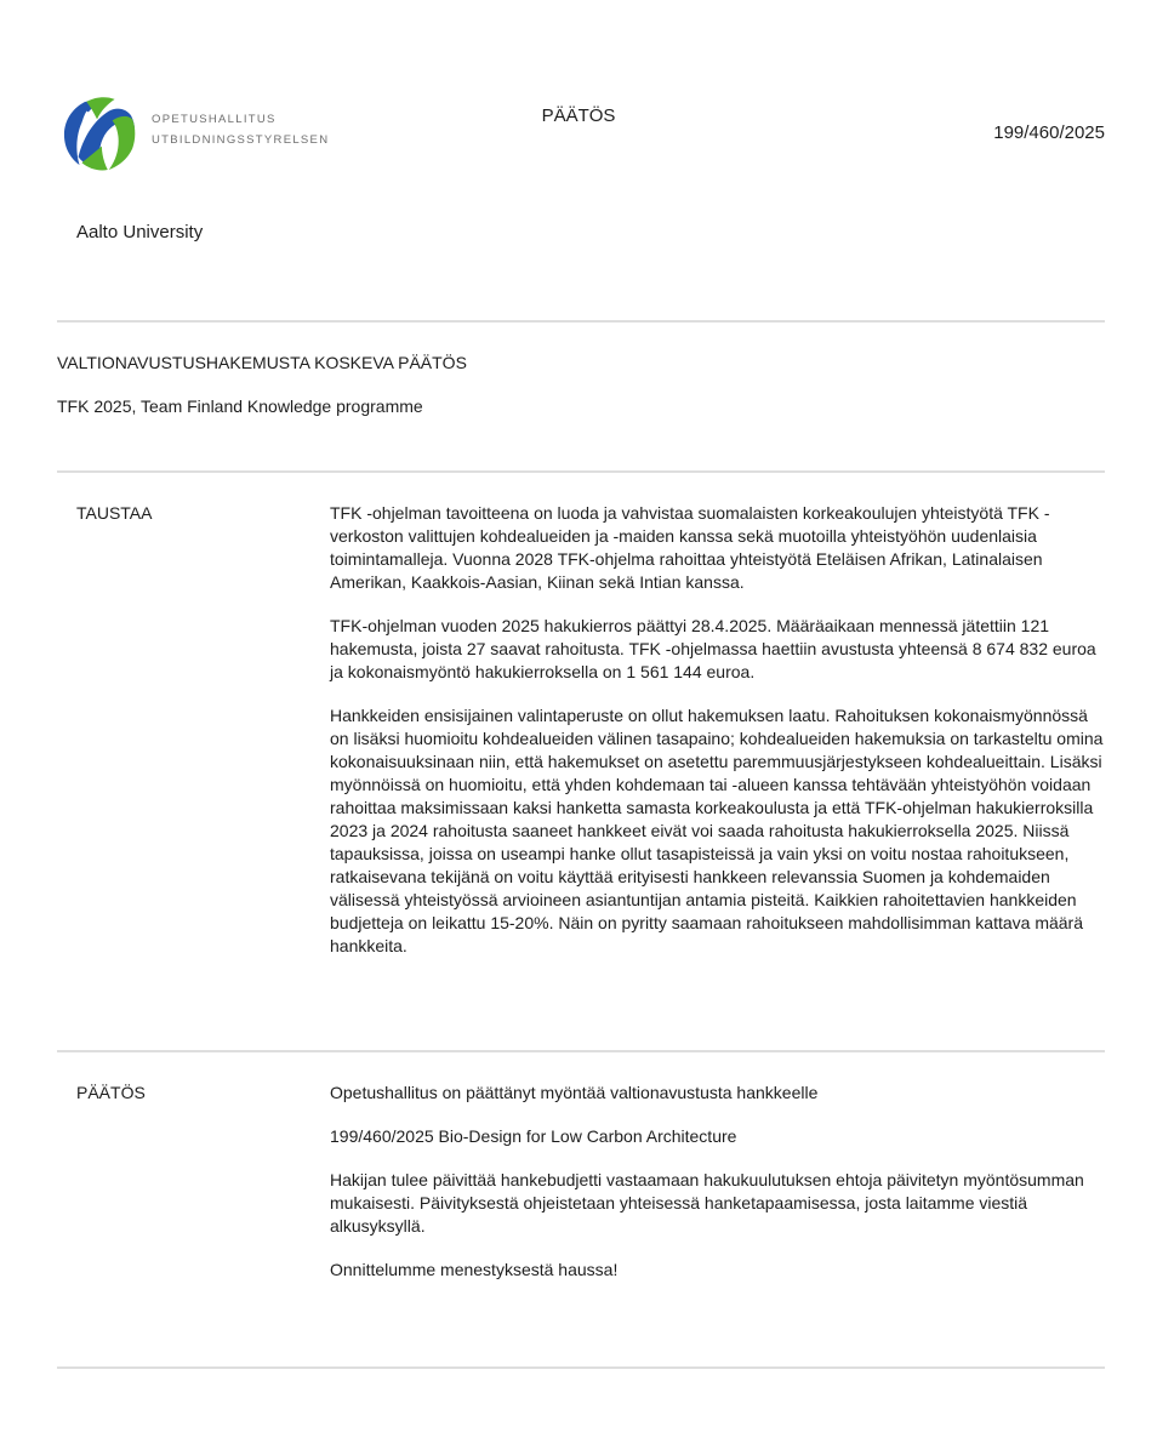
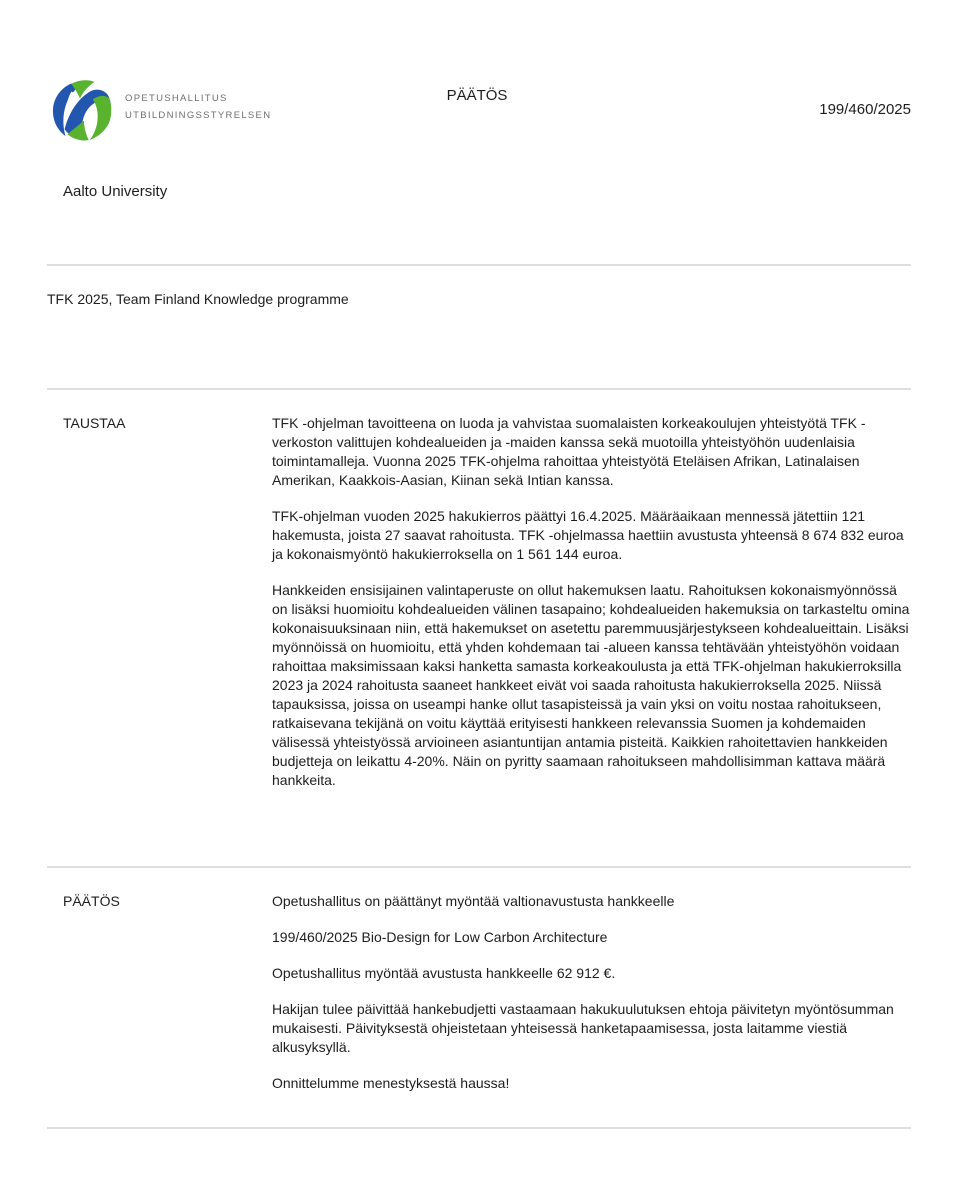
  OPETUSHALLITUS
  UTBILDNINGSSTYRELSEN
  PÄÄTÖS
  199/460/2025
  Aalto University
- VALTIONAVUSTUSHAKEMUSTA KOSKEVA PÄÄTÖS
  TFK 2025, Team Finland Knowledge programme
  TAUSTAA
- TFK -ohjelman tavoitteena on luoda ja vahvistaa suomalaisten korkeakoulujen yhteistyötä TFK -verkoston valittujen kohdealueiden ja -maiden kanssa sekä muotoilla yhteistyöhön uudenlaisia toimintamalleja. Vuonna 2028 TFK-ohjelma rahoittaa yhteistyötä Eteläisen Afrikan, Latinalaisen Amerikan, Kaakkois-Aasian, Kiinan sekä Intian kanssa.
+ TFK -ohjelman tavoitteena on luoda ja vahvistaa suomalaisten korkeakoulujen yhteistyötä TFK -verkoston valittujen kohdealueiden ja -maiden kanssa sekä muotoilla yhteistyöhön uudenlaisia toimintamalleja. Vuonna 2025 TFK-ohjelma rahoittaa yhteistyötä Eteläisen Afrikan, Latinalaisen Amerikan, Kaakkois-Aasian, Kiinan sekä Intian kanssa.
- TFK-ohjelman vuoden 2025 hakukierros päättyi 28.4.2025. Määräaikaan mennessä jätettiin 121 hakemusta, joista 27 saavat rahoitusta. TFK -ohjelmassa haettiin avustusta yhteensä 8 674 832 euroa ja kokonaismyöntö hakukierroksella on 1 561 144 euroa.
+ TFK-ohjelman vuoden 2025 hakukierros päättyi 16.4.2025. Määräaikaan mennessä jätettiin 121 hakemusta, joista 27 saavat rahoitusta. TFK -ohjelmassa haettiin avustusta yhteensä 8 674 832 euroa ja kokonaismyöntö hakukierroksella on 1 561 144 euroa.
- Hankkeiden ensisijainen valintaperuste on ollut hakemuksen laatu. Rahoituksen kokonaismyönnössä on lisäksi huomioitu kohdealueiden välinen tasapaino; kohdealueiden hakemuksia on tarkasteltu omina kokonaisuuksinaan niin, että hakemukset on asetettu paremmuusjärjestykseen kohdealueittain. Lisäksi myönnöissä on huomioitu, että yhden kohdemaan tai -alueen kanssa tehtävään yhteistyöhön voidaan rahoittaa maksimissaan kaksi hanketta samasta korkeakoulusta ja että TFK-ohjelman hakukierroksilla 2023 ja 2024 rahoitusta saaneet hankkeet eivät voi saada rahoitusta hakukierroksella 2025. Niissä tapauksissa, joissa on useampi hanke ollut tasapisteissä ja vain yksi on voitu nostaa rahoitukseen, ratkaisevana tekijänä on voitu käyttää erityisesti hankkeen relevanssia Suomen ja kohdemaiden välisessä yhteistyössä arvioineen asiantuntijan antamia pisteitä. Kaikkien rahoitettavien hankkeiden budjetteja on leikattu 15-20%. Näin on pyritty saamaan rahoitukseen mahdollisimman kattava määrä hankkeita.
+ Hankkeiden ensisijainen valintaperuste on ollut hakemuksen laatu. Rahoituksen kokonaismyönnössä on lisäksi huomioitu kohdealueiden välinen tasapaino; kohdealueiden hakemuksia on tarkasteltu omina kokonaisuuksinaan niin, että hakemukset on asetettu paremmuusjärjestykseen kohdealueittain. Lisäksi myönnöissä on huomioitu, että yhden kohdemaan tai -alueen kanssa tehtävään yhteistyöhön voidaan rahoittaa maksimissaan kaksi hanketta samasta korkeakoulusta ja että TFK-ohjelman hakukierroksilla 2023 ja 2024 rahoitusta saaneet hankkeet eivät voi saada rahoitusta hakukierroksella 2025. Niissä tapauksissa, joissa on useampi hanke ollut tasapisteissä ja vain yksi on voitu nostaa rahoitukseen, ratkaisevana tekijänä on voitu käyttää erityisesti hankkeen relevanssia Suomen ja kohdemaiden välisessä yhteistyössä arvioineen asiantuntijan antamia pisteitä. Kaikkien rahoitettavien hankkeiden budjetteja on leikattu 4-20%. Näin on pyritty saamaan rahoitukseen mahdollisimman kattava määrä hankkeita.
  PÄÄTÖS
  Opetushallitus on päättänyt myöntää valtionavustusta hankkeelle
  199/460/2025 Bio-Design for Low Carbon Architecture
+ Opetushallitus myöntää avustusta hankkeelle 62 912 €.
  Hakijan tulee päivittää hankebudjetti vastaamaan hakukuulutuksen ehtoja päivitetyn myöntösumman mukaisesti. Päivityksestä ohjeistetaan yhteisessä hanketapaamisessa, josta laitamme viestiä alkusyksyllä.
  Onnittelumme menestyksestä haussa!
